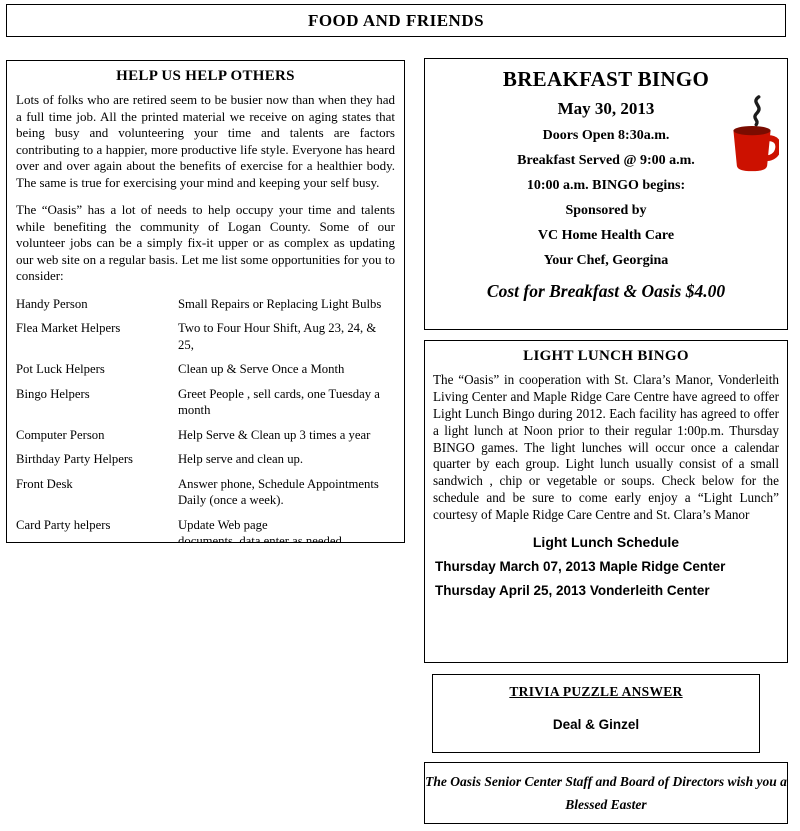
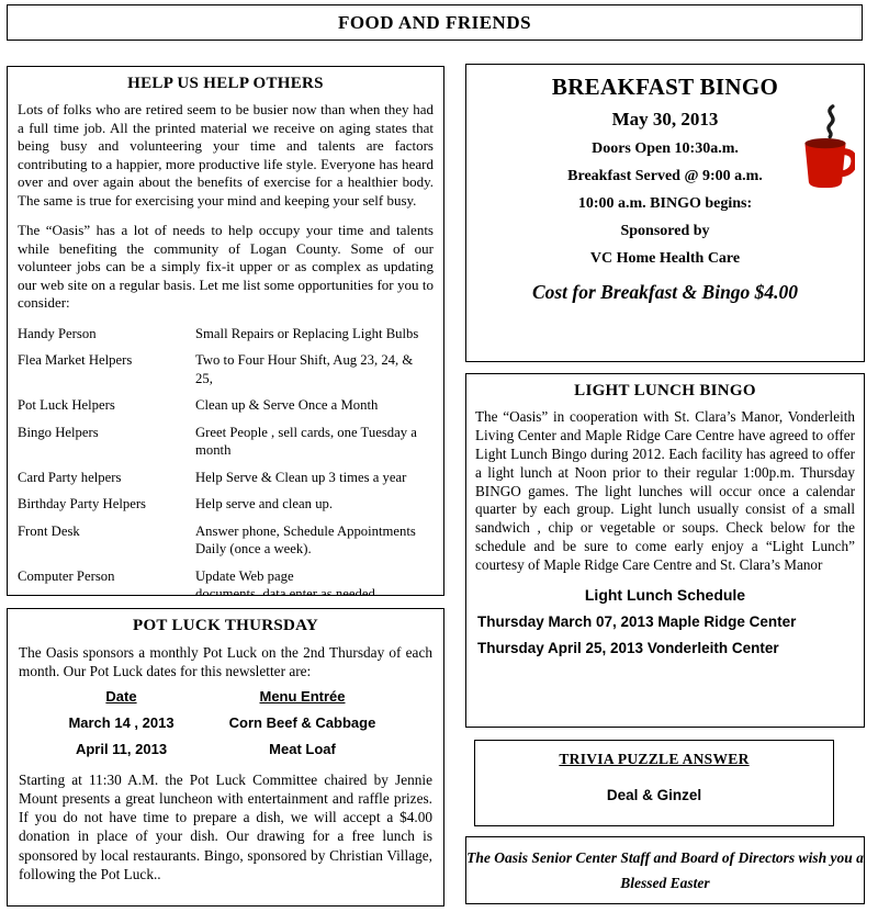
  FOOD AND FRIENDS
  HELP US HELP OTHERS
  Lots of folks who are retired seem to be busier now than when they had a full time job. All the printed material we receive on aging states that being busy and volunteering your time and talents are factors contributing to a happier, more productive life style. Everyone has heard over and over again about the benefits of exercise for a healthier body. The same is true for exercising your mind and keeping your self busy.
  The “Oasis” has a lot of needs to help occupy your time and talents while benefiting the community of Logan County. Some of our volunteer jobs can be a simply fix-it upper or as complex as updating our web site on a regular basis. Let me list some opportunities for you to consider:
  Handy Person
  Small Repairs or Replacing Light Bulbs
  Flea Market Helpers
  Two to Four Hour Shift, Aug 23, 24, & 25,
  Pot Luck Helpers
  Clean up & Serve Once a Month
  Bingo Helpers
  Greet People , sell cards, one Tuesday a month
- Computer Person
+ Card Party helpers
  Help Serve & Clean up 3 times a year
  Birthday Party Helpers
  Help serve and clean up.
  Front Desk
  Answer phone, Schedule Appointments Daily (once a week).
- Card Party helpers
+ Computer Person
  Update Web page
  documents, data enter as needed
+ POT LUCK THURSDAY
+ The Oasis sponsors a monthly Pot Luck on the 2nd Thursday of each month. Our Pot Luck dates for this newsletter are:
+ Date
+ Menu Entrée
+ March 14 , 2013
+ Corn Beef & Cabbage
+ April 11, 2013
+ Meat Loaf
+ Starting at 11:30 A.M. the Pot Luck Committee chaired by Jennie Mount presents a great luncheon with entertainment and raffle prizes. If you do not have time to prepare a dish, we will accept a $4.00 donation in place of your dish. Our drawing for a free lunch is sponsored by local restaurants. Bingo, sponsored by Christian Village, following the Pot Luck..
  BREAKFAST BINGO
  May 30, 2013
- Doors Open 8:30a.m.
+ Doors Open 10:30a.m.
  Breakfast Served @ 9:00 a.m.
  10:00 a.m. BINGO begins:
  Sponsored by
  VC Home Health Care
- Your Chef, Georgina
- Cost for Breakfast & Oasis $4.00
+ Cost for Breakfast & Bingo $4.00
  LIGHT LUNCH BINGO
  The “Oasis” in cooperation with St. Clara’s Manor, Vonderleith Living Center and Maple Ridge Care Centre have agreed to offer Light Lunch Bingo during 2012. Each facility has agreed to offer a light lunch at Noon prior to their regular 1:00p.m. Thursday BINGO games. The light lunches will occur once a calendar quarter by each group. Light lunch usually consist of a small sandwich , chip or vegetable or soups. Check below for the schedule and be sure to come early enjoy a “Light Lunch” courtesy of Maple Ridge Care Centre and St. Clara’s Manor
  Light Lunch Schedule
  Thursday March 07, 2013 Maple Ridge Center
  Thursday April 25, 2013 Vonderleith Center
  TRIVIA PUZZLE ANSWER
  Deal & Ginzel
  The Oasis Senior Center Staff and Board of Directors wish you a
  Blessed Easter
